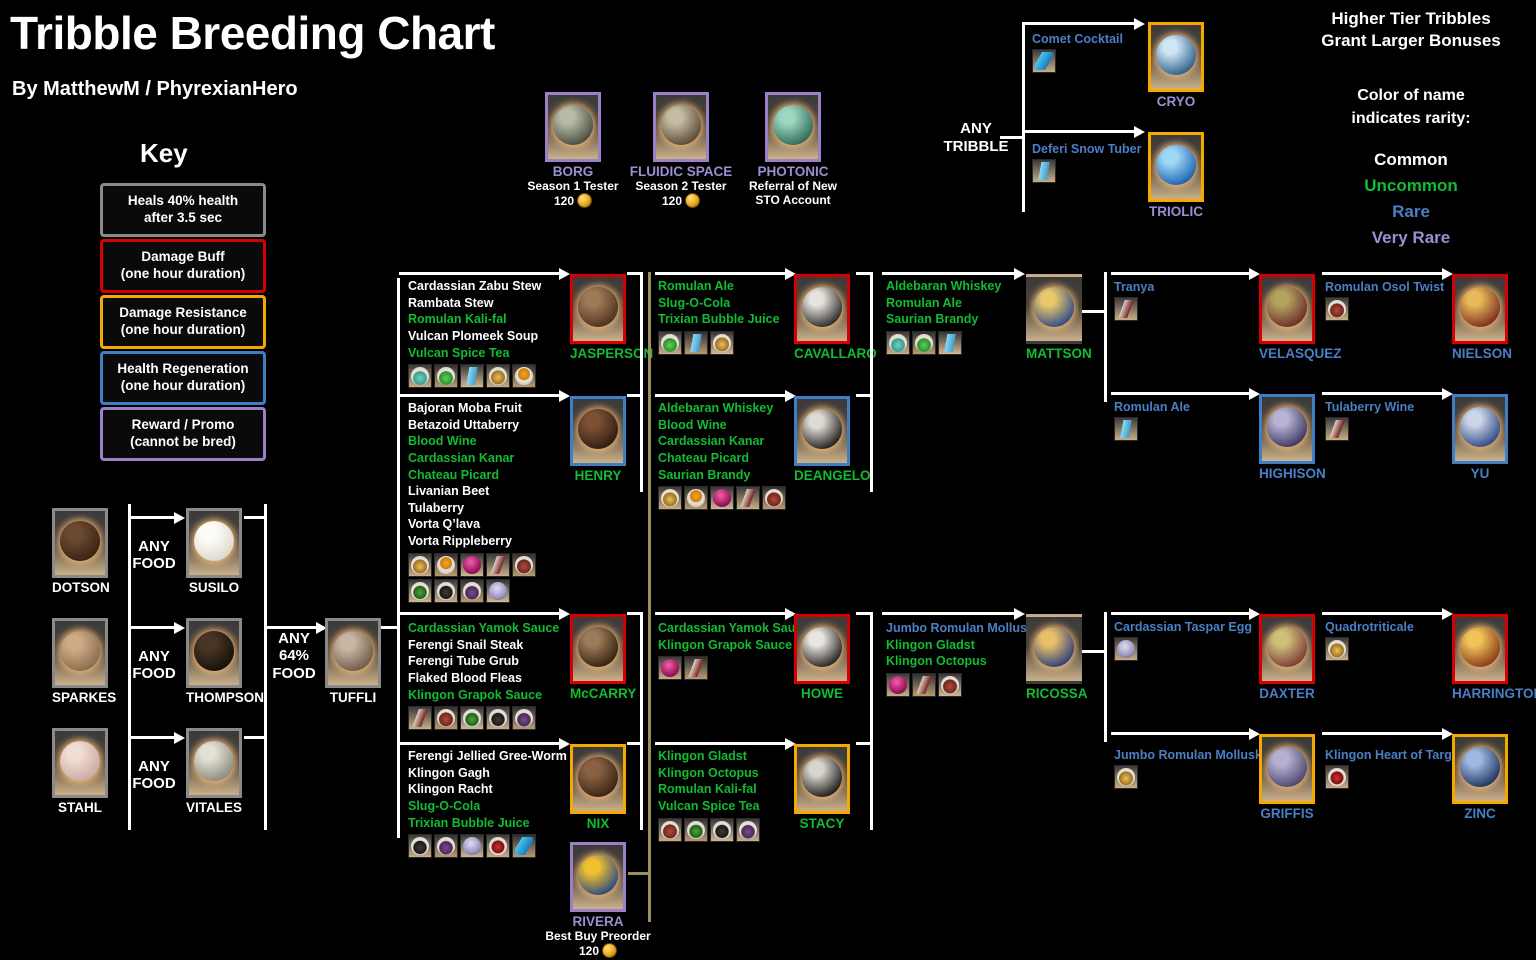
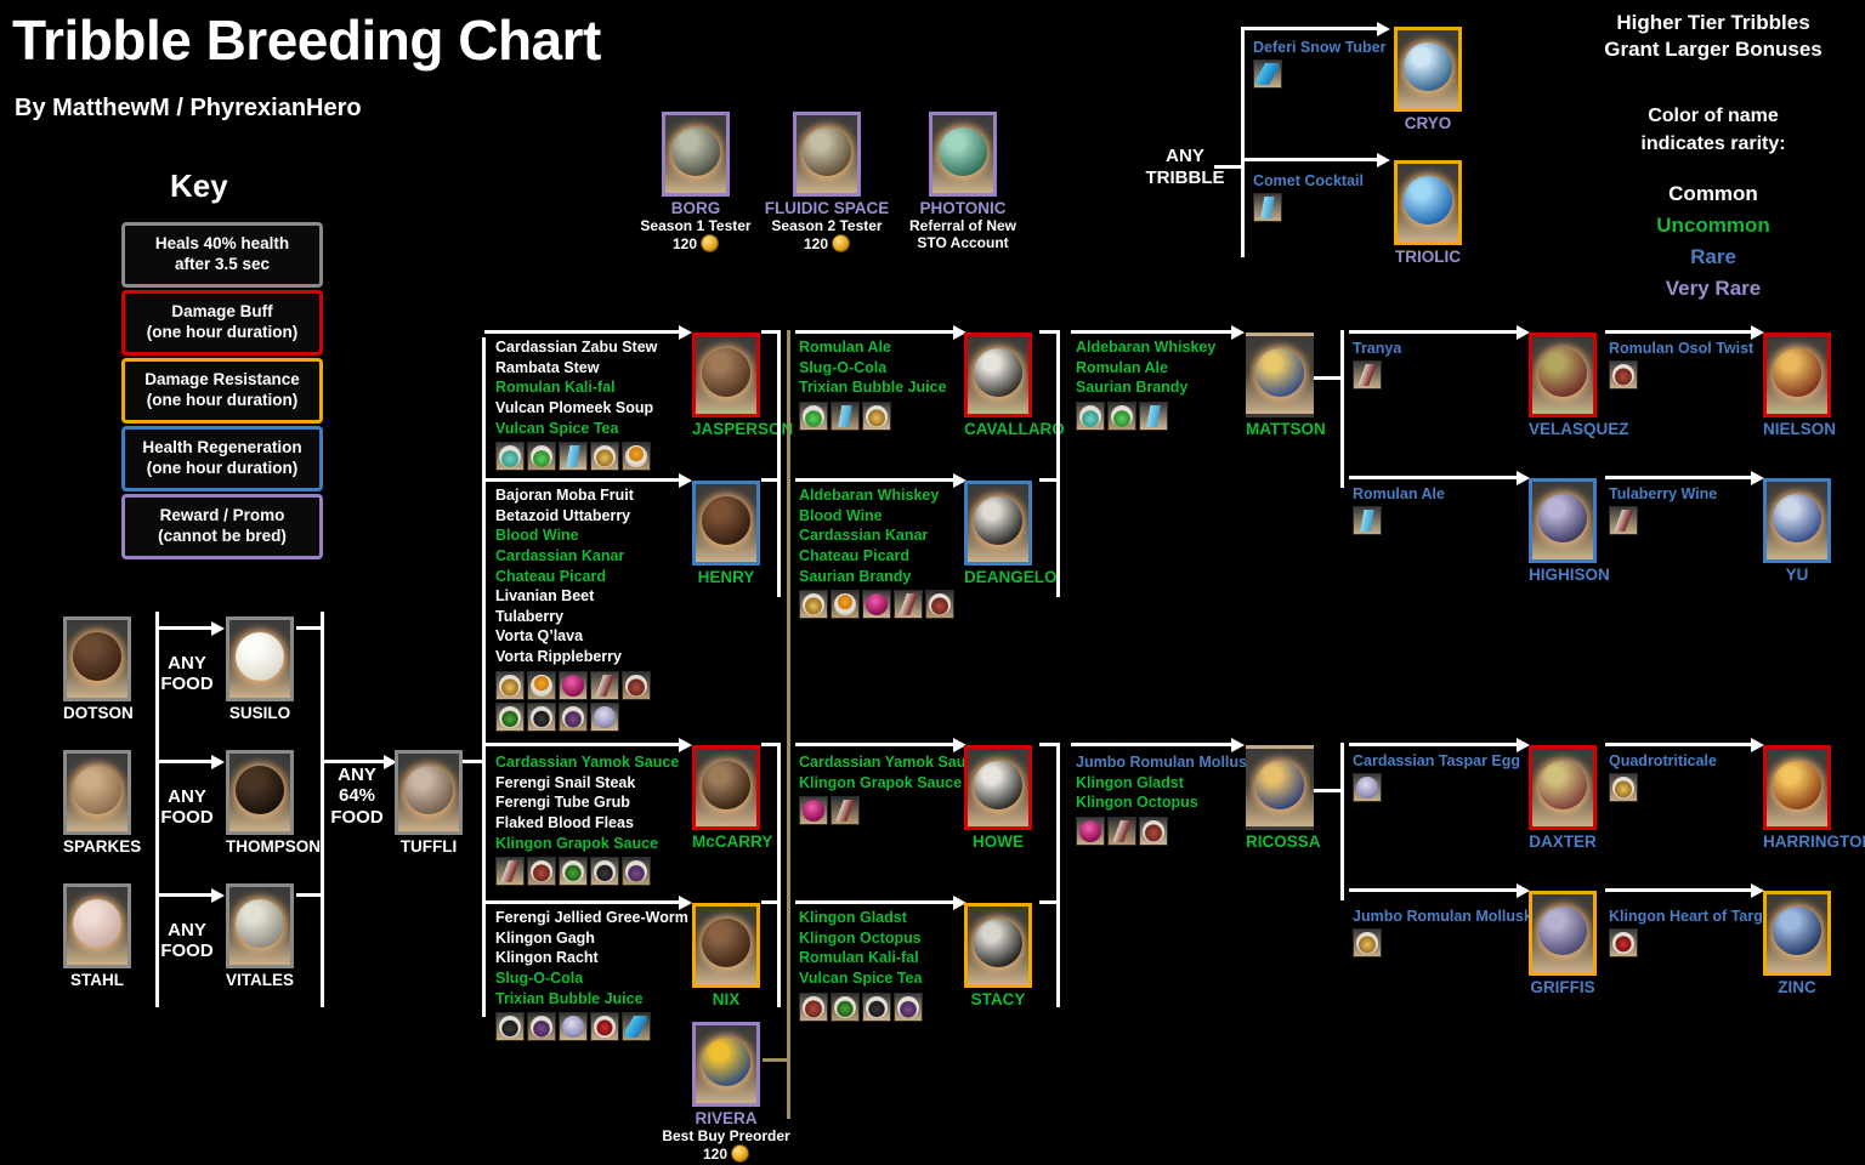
  Tribble Breeding Chart
  By MatthewM / PhyrexianHero
  Key
  Heals 40% health
  after 3.5 sec
  Damage Buff
  (one hour duration)
  Damage Resistance
  (one hour duration)
  Health Regeneration
  (one hour duration)
  Reward / Promo
  (cannot be bred)
  Higher Tier Tribbles
  Grant Larger Bonuses
  Color of name
  indicates rarity:
  Common
  Uncommon
  Rare
  Very Rare
  BORG
  Season 1 Tester
  120
  FLUIDIC SPACE
  Season 2 Tester
  120
  PHOTONIC
  Referral of New
  STO Account
  ANY
  TRIBBLE
- Comet Cocktail
+ Deferi Snow Tuber
  CRYO
- Deferi Snow Tuber
+ Comet Cocktail
  TRIOLIC
  DOTSON
  SUSILO
  ANY
  FOOD
  SPARKES
  THOMPSON
  ANY
  FOOD
  STAHL
  VITALES
  ANY
  FOOD
  ANY
  64%
  FOOD
  TUFFLI
  Cardassian Zabu Stew
  Rambata Stew
  Romulan Kali-fal
  Vulcan Plomeek Soup
  Vulcan Spice Tea
  JASPERSO
  Bajoran Moba Fruit
  Betazoid Uttaberry
  Blood Wine
  Cardassian Kanar
  Chateau Picard
  Livanian Beet
  Tulaberry
  Vorta Q’lava
  Vorta Rippleberry
  HENRY
  Cardassian Yamok Sauce
  Ferengi Snail Steak
  Ferengi Tube Grub
  Flaked Blood Fleas
  Klingon Grapok Sauce
  McCARRY
  Ferengi Jellied Gree-Worm
  Klingon Gagh
  Klingon Racht
  Slug-O-Cola
  Trixian Bubble Juice
  NIX
  RIVERA
  Best Buy Preorder
  120
  Romulan Ale
  Slug-O-Cola
  Trixian Bubble Juice
  CAVALLAR
  Aldebaran Whiskey
  Blood Wine
  Cardassian Kanar
  Chateau Picard
  Saurian Brandy
  DEANGELO
  Cardassian Yamok Sau
  Klingon Grapok Sauce
  HOWE
  Klingon Gladst
  Klingon Octopus
  Romulan Kali-fal
  Vulcan Spice Tea
  STACY
  Aldebaran Whiskey
  Romulan Ale
  Saurian Brandy
  MATTSON
  Jumbo Romulan Mollus
  Klingon Gladst
  Klingon Octopus
  RICOSSA
  Tranya
  VELASQUEZ
  Romulan Ale
  HIGHISON
  Cardassian Taspar Egg
  DAXTER
  Jumbo Romulan Mollus
  GRIFFIS
  Romulan Osol Twist
  NIELSON
  Tulaberry Wine
  YU
  Quadrotriticale
  HARRINGTO
  Klingon Heart of Targ
  ZINC
